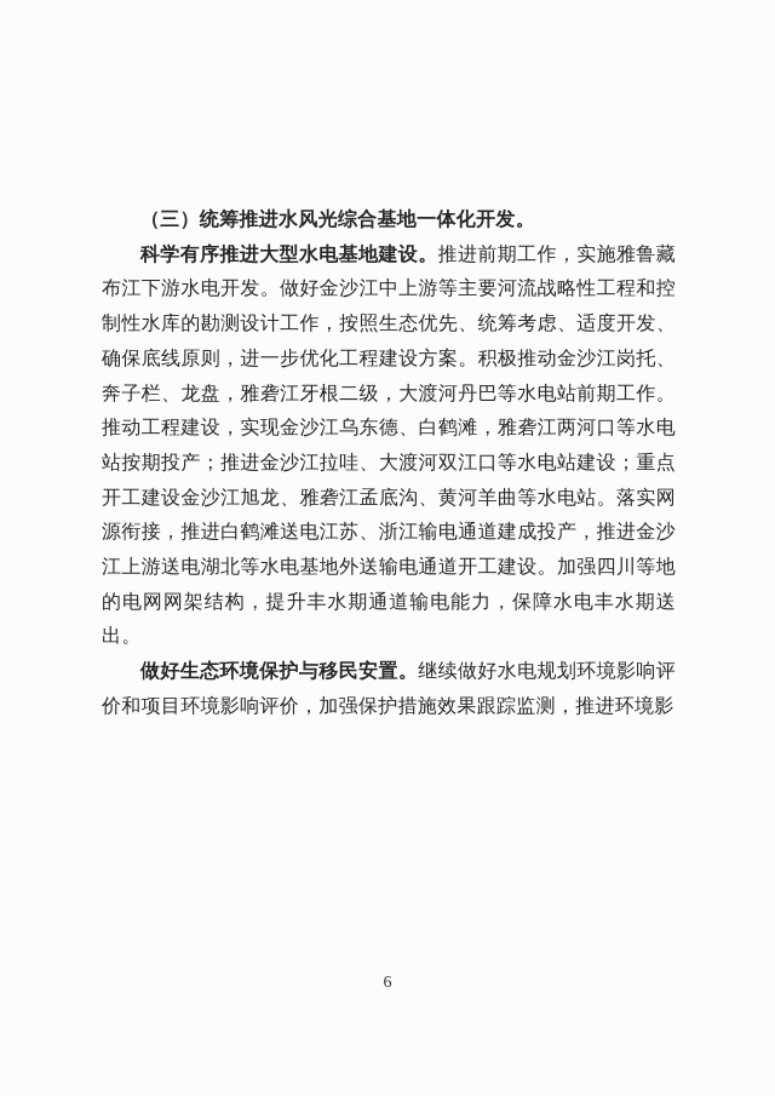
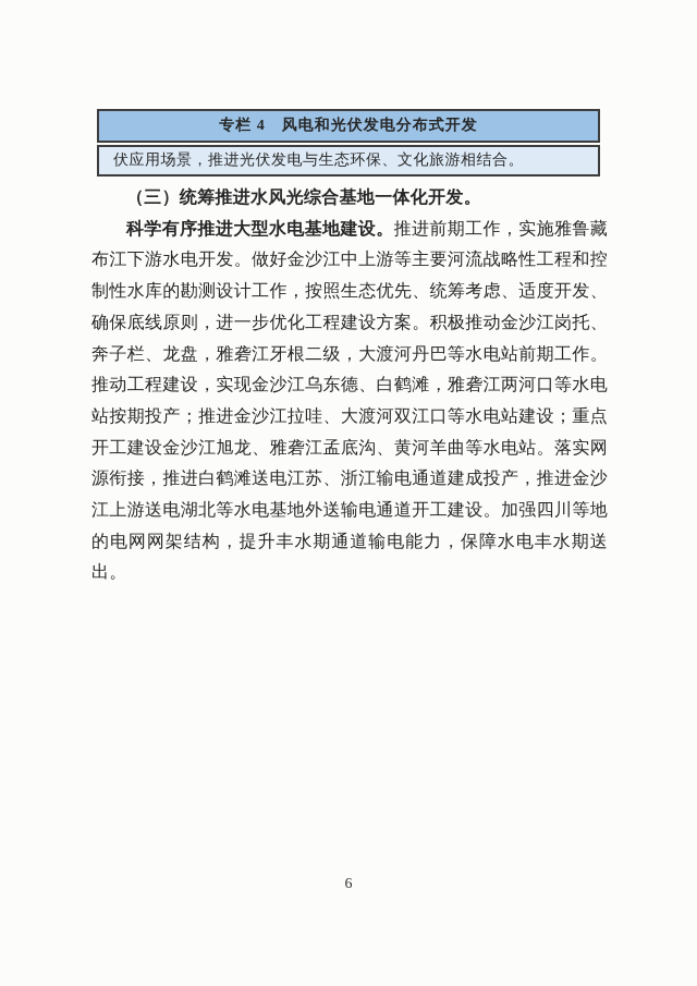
+ 专栏 4 风电和光伏发电分布式开发
+ 伏应用场景，推进光伏发电与生态环保、文化旅游相结合。
  （三）统筹推进水风光综合基地一体化开发。
  科学有序推进大型水电基地建设。推进前期工作，实施雅鲁藏布江下游水电开发。做好金沙江中上游等主要河流战略性工程和控制性水库的勘测设计工作，按照生态优先、统筹考虑、适度开发、确保底线原则，进一步优化工程建设方案。积极推动金沙江岗托、奔子栏、龙盘，雅砻江牙根二级，大渡河丹巴等水电站前期工作。推动工程建设，实现金沙江乌东德、白鹤滩，雅砻江两河口等水电站按期投产；推进金沙江拉哇、大渡河双江口等水电站建设；重点开工建设金沙江旭龙、雅砻江孟底沟、黄河羊曲等水电站。落实网源衔接，推进白鹤滩送电江苏、浙江输电通道建成投产，推进金沙江上游送电湖北等水电基地外送输电通道开工建设。加强四川等地的电网网架结构，提升丰水期通道输电能力，保障水电丰水期送出。
- 做好生态环境保护与移民安置。继续做好水电规划环境影响评价和项目环境影响评价，加强保护措施效果跟踪监测，推进环境影
  6
